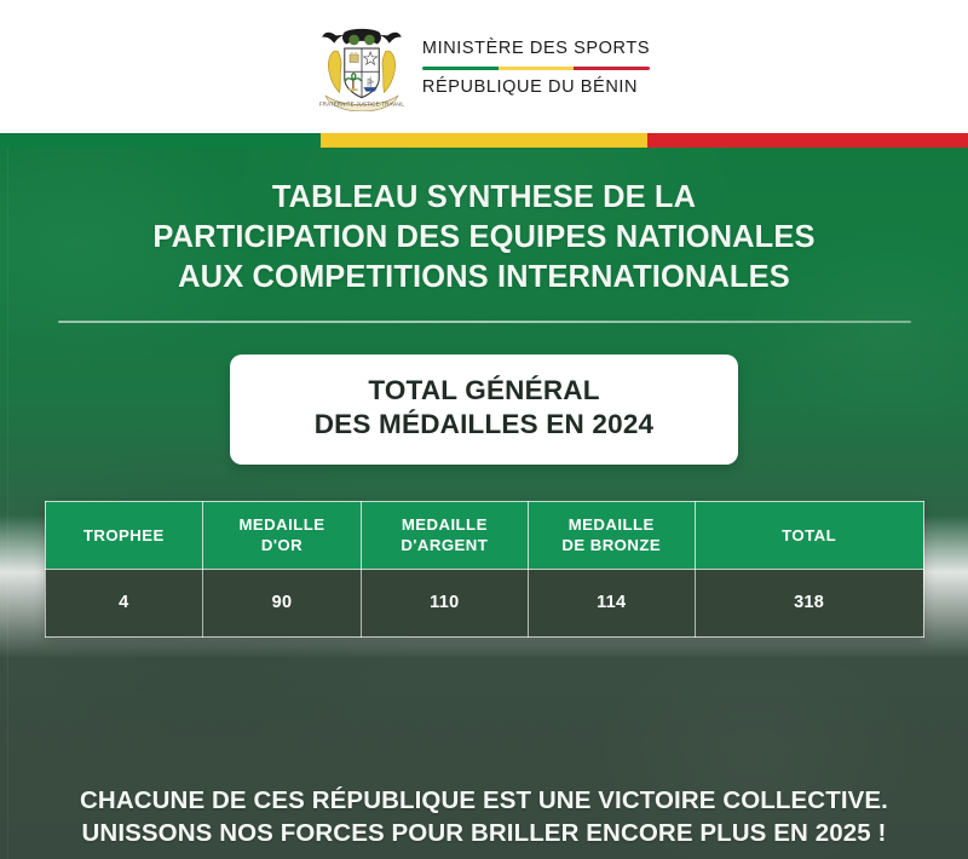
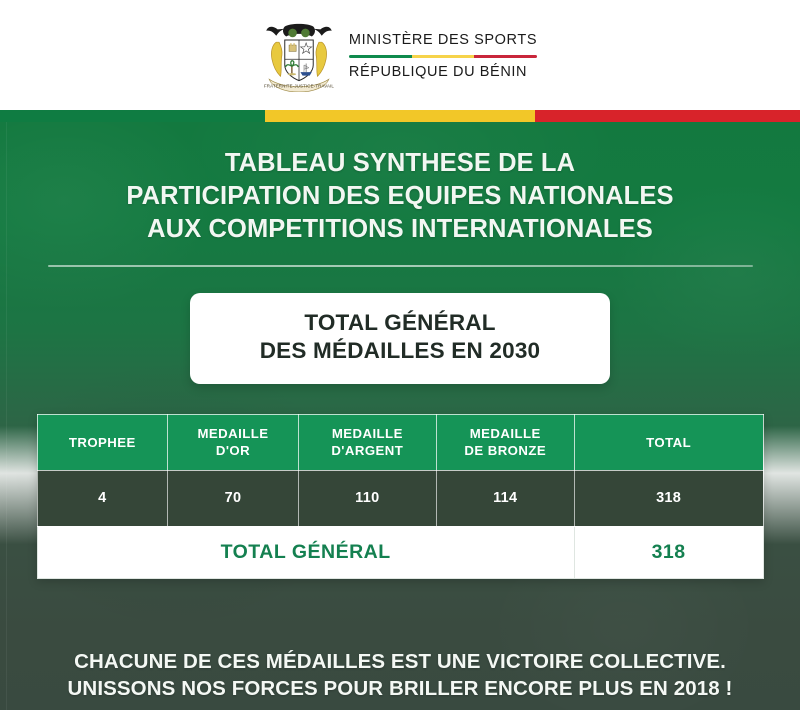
  MINISTÈRE DES SPORTS
  RÉPUBLIQUE DU BÉNIN
  TABLEAU SYNTHESE DE LA
  PARTICIPATION DES EQUIPES NATIONALES
  AUX COMPETITIONS INTERNATIONALES
  TOTAL GÉNÉRAL
- DES MÉDAILLES EN 2024
+ DES MÉDAILLES EN 2030
  TROPHEE	MEDAILLE D'OR	MEDAILLE D'ARGENT	MEDAILLE DE BRONZE	TOTAL
- 4	90	110	114	318
+ 4	70	110	114	318
+ TOTAL GÉNÉRAL	318
- CHACUNE DE CES RÉPUBLIQUE EST UNE VICTOIRE COLLECTIVE.
+ CHACUNE DE CES MÉDAILLES EST UNE VICTOIRE COLLECTIVE.
- UNISSONS NOS FORCES POUR BRILLER ENCORE PLUS EN 2025 !
+ UNISSONS NOS FORCES POUR BRILLER ENCORE PLUS EN 2018 !
